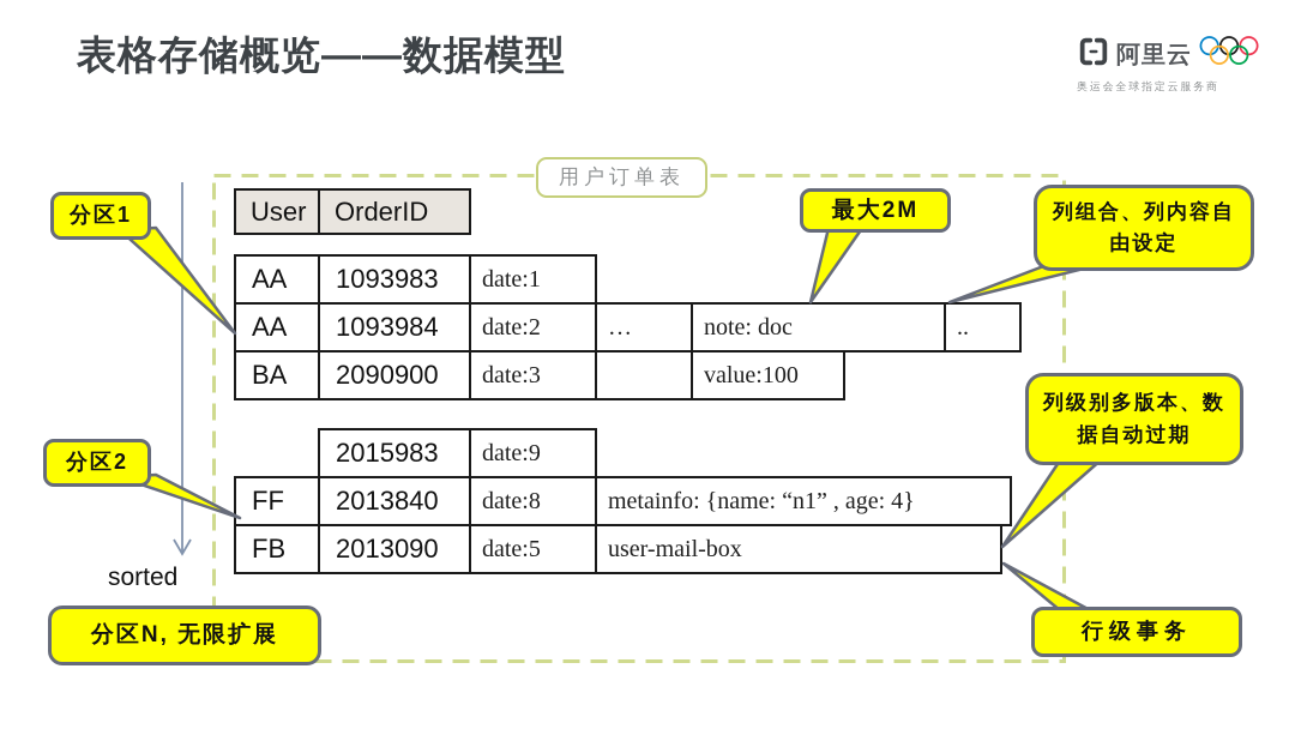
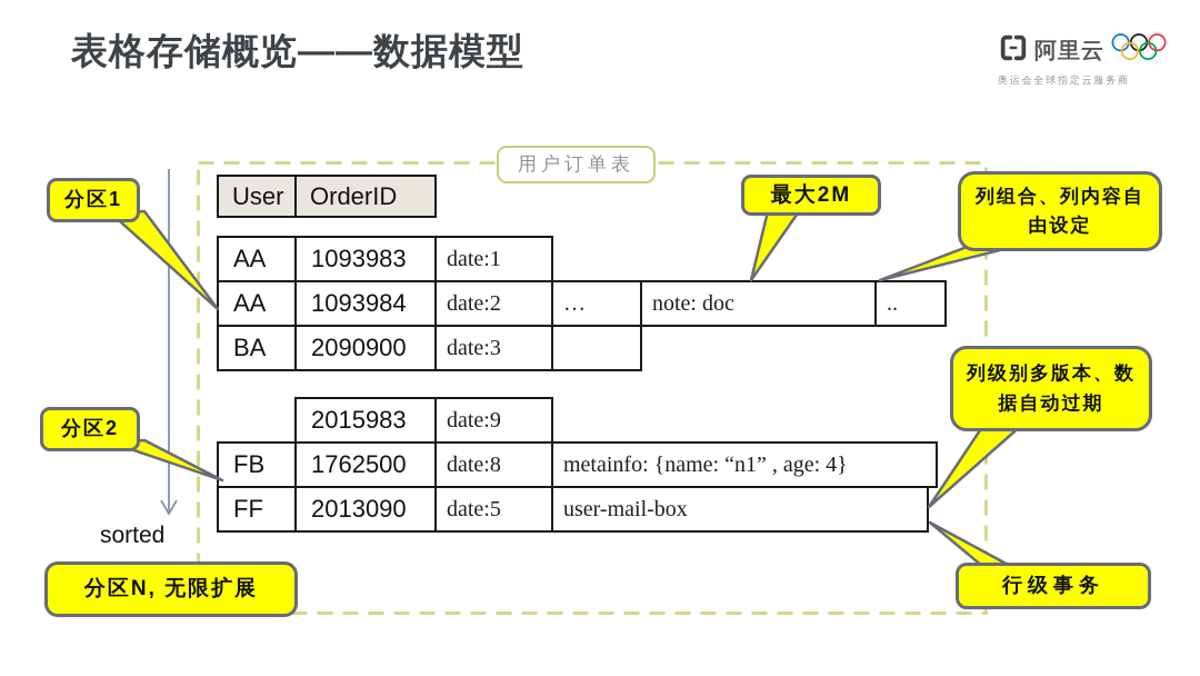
  表格存储概览——数据模型
  阿里云
  奥运会全球指定云服务商
  User
  OrderID
  AA
  1093983
  date:1
  AA
  1093984
  date:2
  …
  note: doc
  ..
  BA
  2090900
  date:3
- value:100
  2015983
  date:9
- FF
+ FB
- 2013840
+ 1762500
  date:8
  metainfo: {name: “n1” , age: 4}
- FB
+ FF
  2013090
  date:5
  user-mail-box
  用户订单表
  sorted
  分区1
  分区2
  最大2M
  列组合、列内容自由设定
  列级别多版本、数据自动过期
  行级事务
  分区N, 无限扩展
